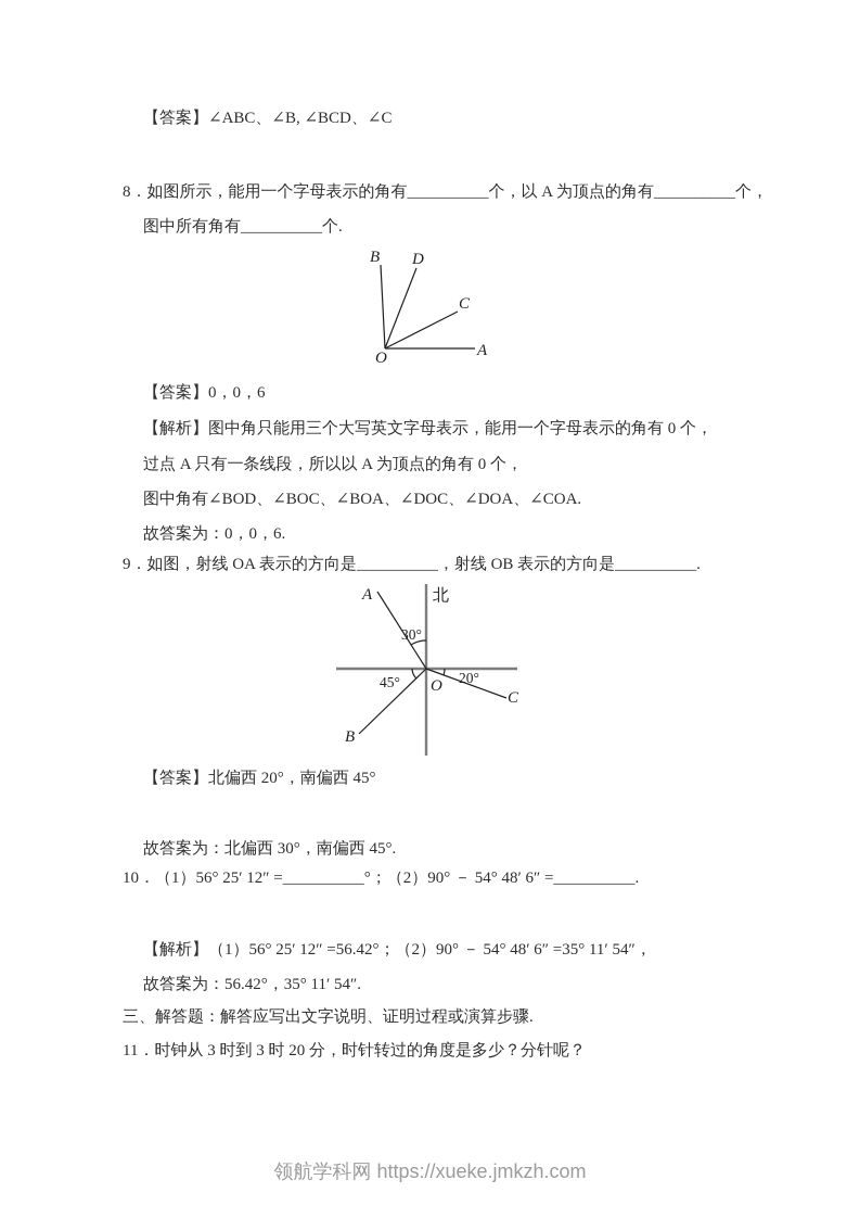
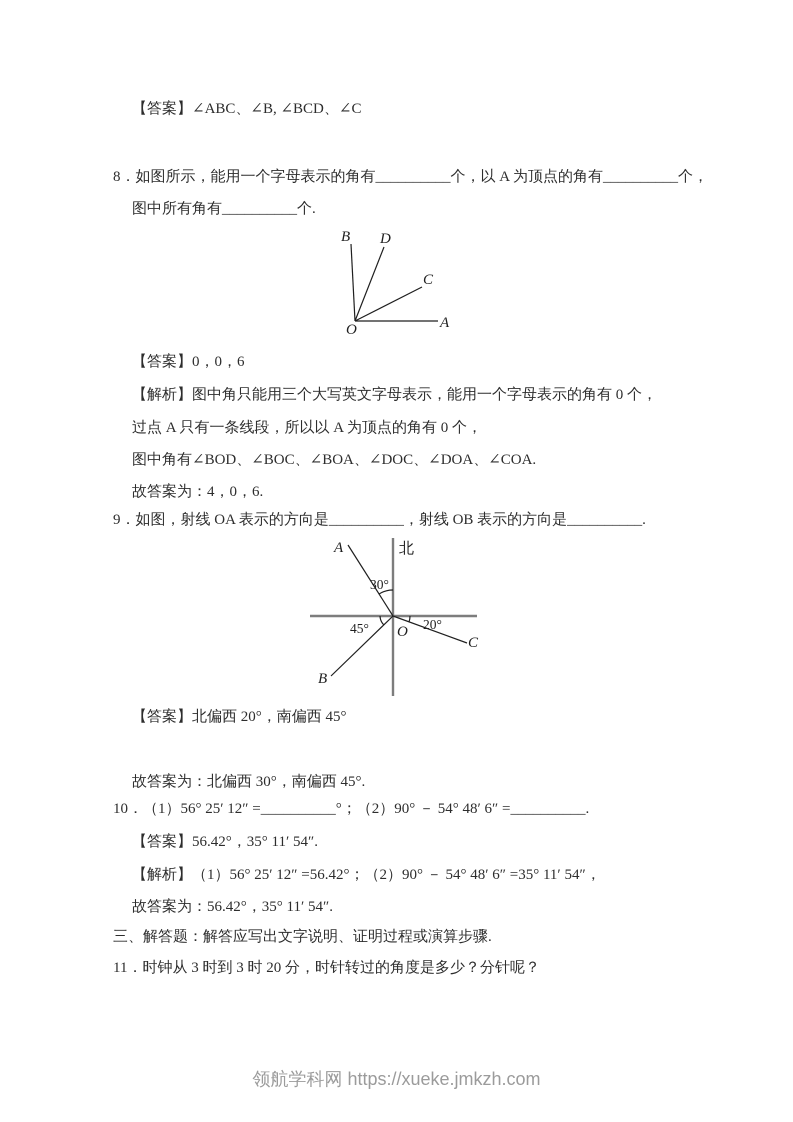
  【答案】∠ABC、∠B, ∠BCD、∠C
  8．如图所示，能用一个字母表示的角有__________个，以 A 为顶点的角有__________个，
  图中所有角有__________个.
  B
  D
  C
  A
  O
  【答案】0，0，6
  【解析】图中角只能用三个大写英文字母表示，能用一个字母表示的角有 0 个，
  过点 A 只有一条线段，所以以 A 为顶点的角有 0 个，
  图中角有∠BOD、∠BOC、∠BOA、∠DOC、∠DOA、∠COA.
- 故答案为：0，0，6.
+ 故答案为：4，0，6.
  9．如图，射线 OA 表示的方向是__________，射线 OB 表示的方向是__________.
  北
  A
  B
  C
  O
  30°
  45°
  20°
  【答案】北偏西 20°，南偏西 45°
  故答案为：北偏西 30°，南偏西 45°.
  10．（1）56° 25′ 12″ =__________°；（2）90° － 54° 48′ 6″ =__________.
+ 【答案】56.42°，35° 11′ 54″.
  【解析】（1）56° 25′ 12″ =56.42°；（2）90° － 54° 48′ 6″ =35° 11′ 54″，
  故答案为：56.42°，35° 11′ 54″.
  三、解答题：解答应写出文字说明、证明过程或演算步骤.
  11．时钟从 3 时到 3 时 20 分，时针转过的角度是多少？分针呢？
  领航学科网 https://xueke.jmkzh.com
